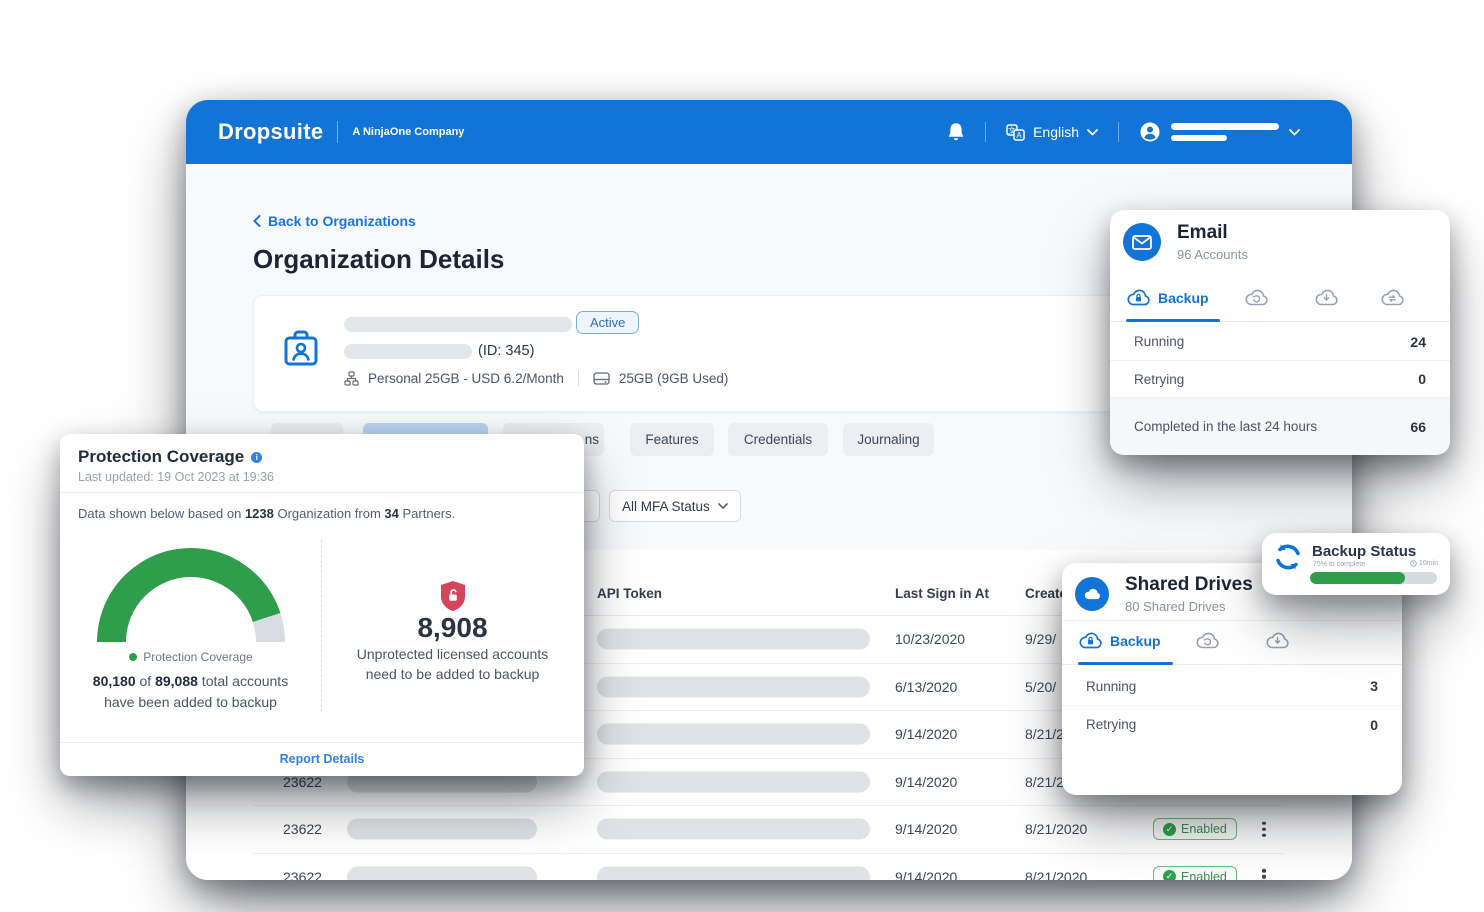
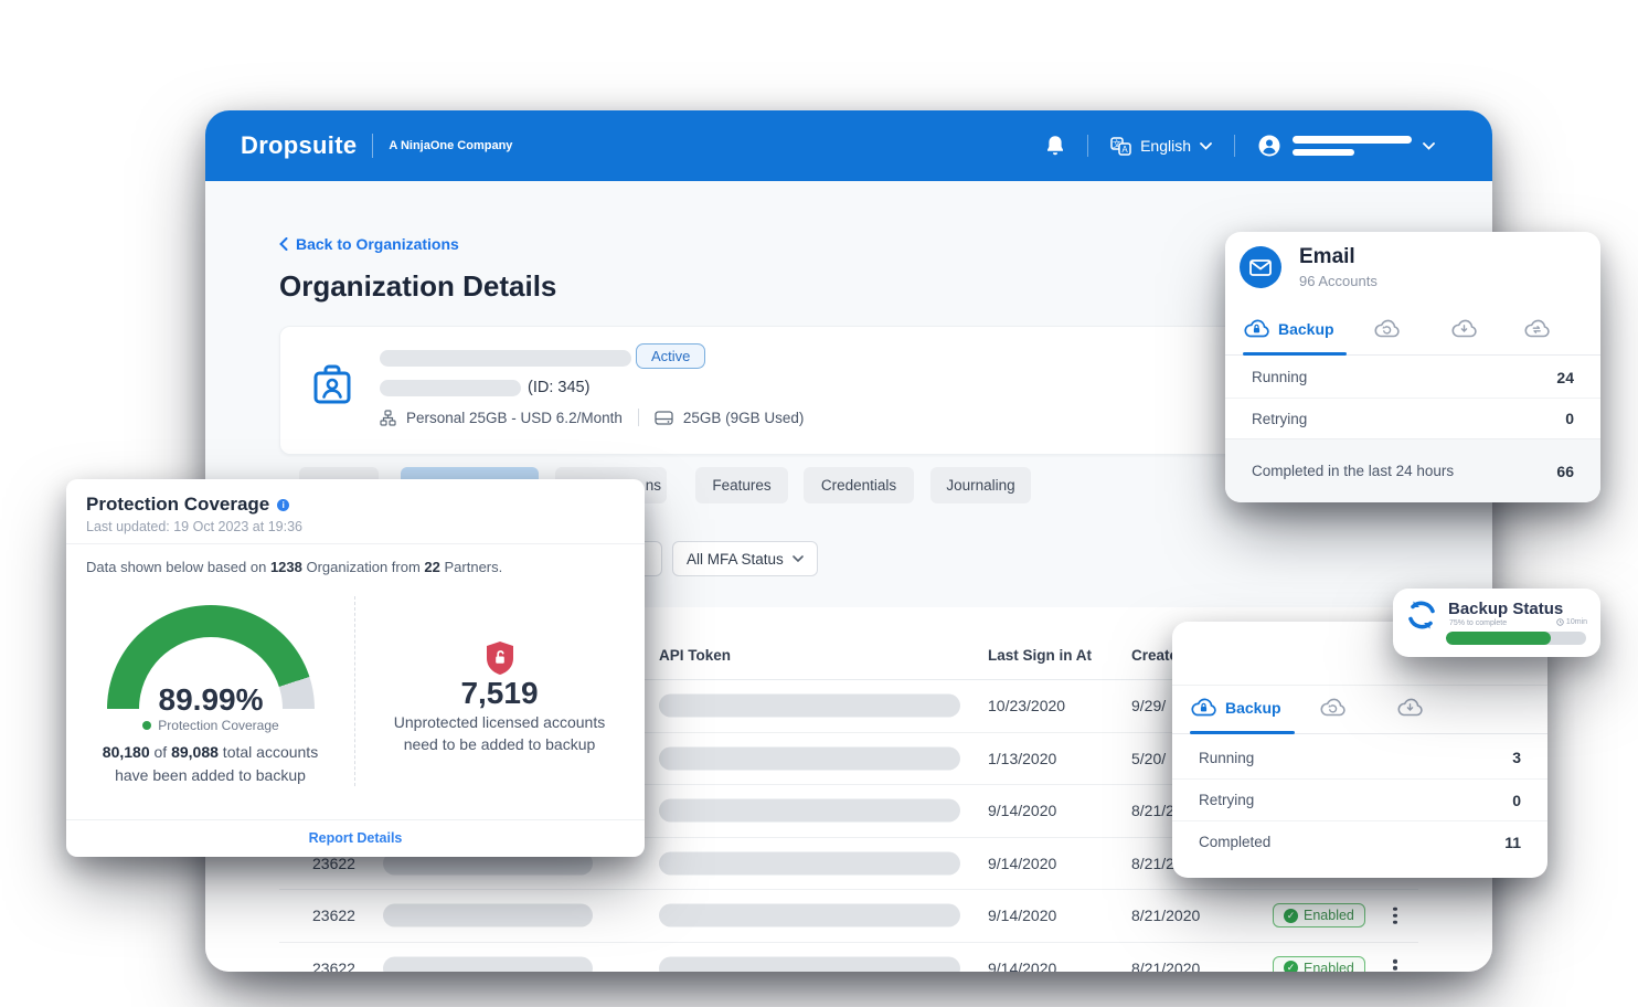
  Dropsuite
  A NinjaOne Company
  文
  A
  English
  Back to Organizations
  Organization Details
  Active
  (ID: 345)
  Personal 25GB - USD 6.2/Month
  25GB (9GB Used)
  ns
  Features
  Credentials
  Journaling
  All MFA Status
  API Token
  Last Sign in At
  Creat
  10/23/2020
  9/29/
- 6/13/2020
+ 1/13/2020
  5/20/
  9/14/2020
  8/21/2
  23622
  9/14/2020
  8/21/2
  23622
  9/14/2020
  8/21/2020
  ✓
  Enabled
  23622
  9/14/2020
  8/21/2020
  ✓
  Enabled
  Protection Coverage
  i
  Last updated: 19 Oct 2023 at 19:36
- Data shown below based on 1238 Organization from 34 Partners.
+ Data shown below based on 1238 Organization from 22 Partners.
+ 89.99%
  Protection Coverage
  80,180 of 89,088 total accounts
  have been added to backup
- 8,908
+ 7,519
  Unprotected licensed accounts
  need to be added to backup
  Report Details
  Email
  96 Accounts
  Backup
  Running
  24
  Retrying
  0
  Completed in the last 24 hours
  66
- Shared Drives
- 80 Shared Drives
  Backup
  Running
  3
  Retrying
  0
+ Completed
+ 11
  Backup Status
